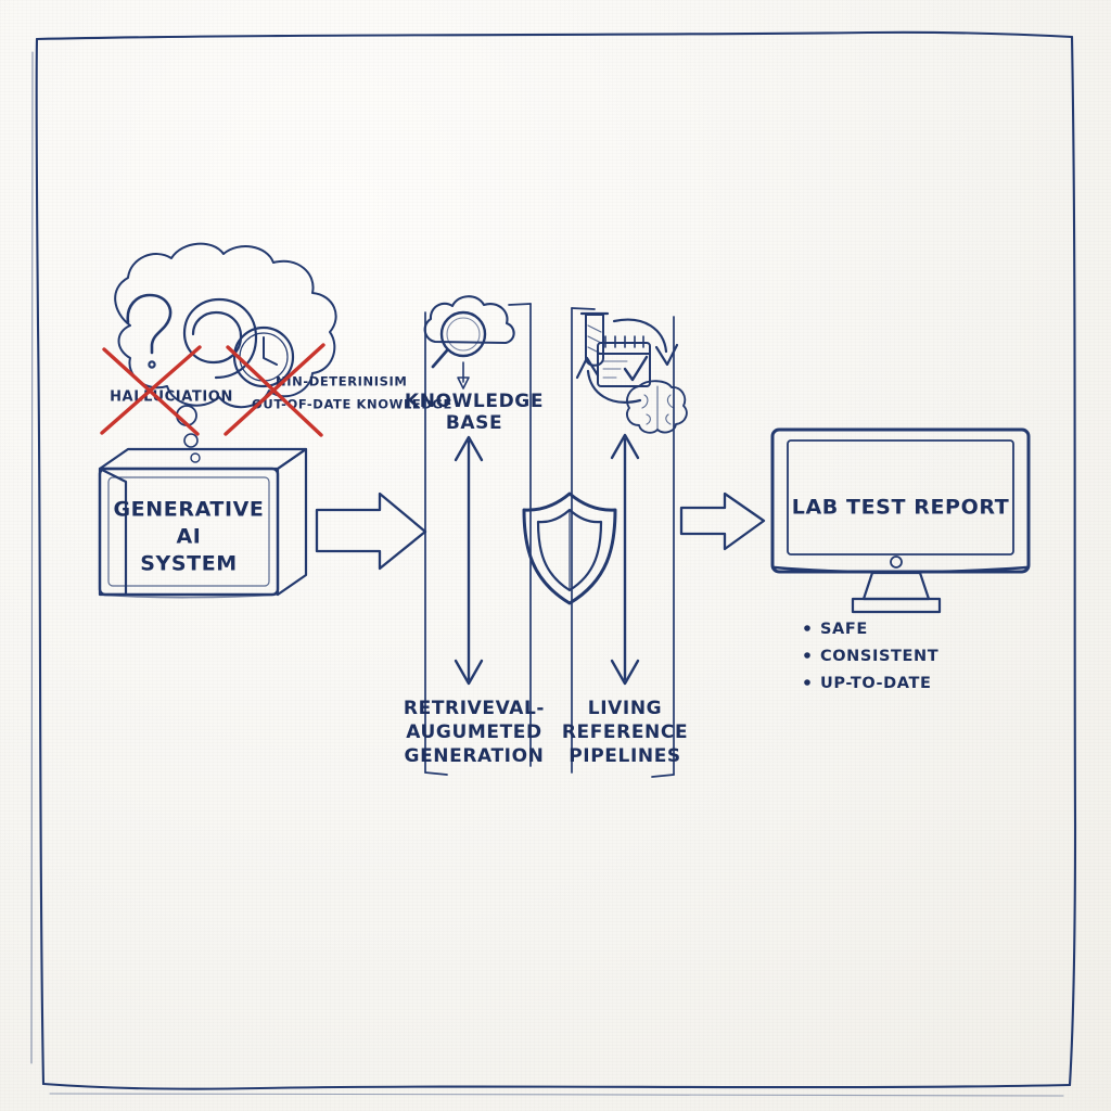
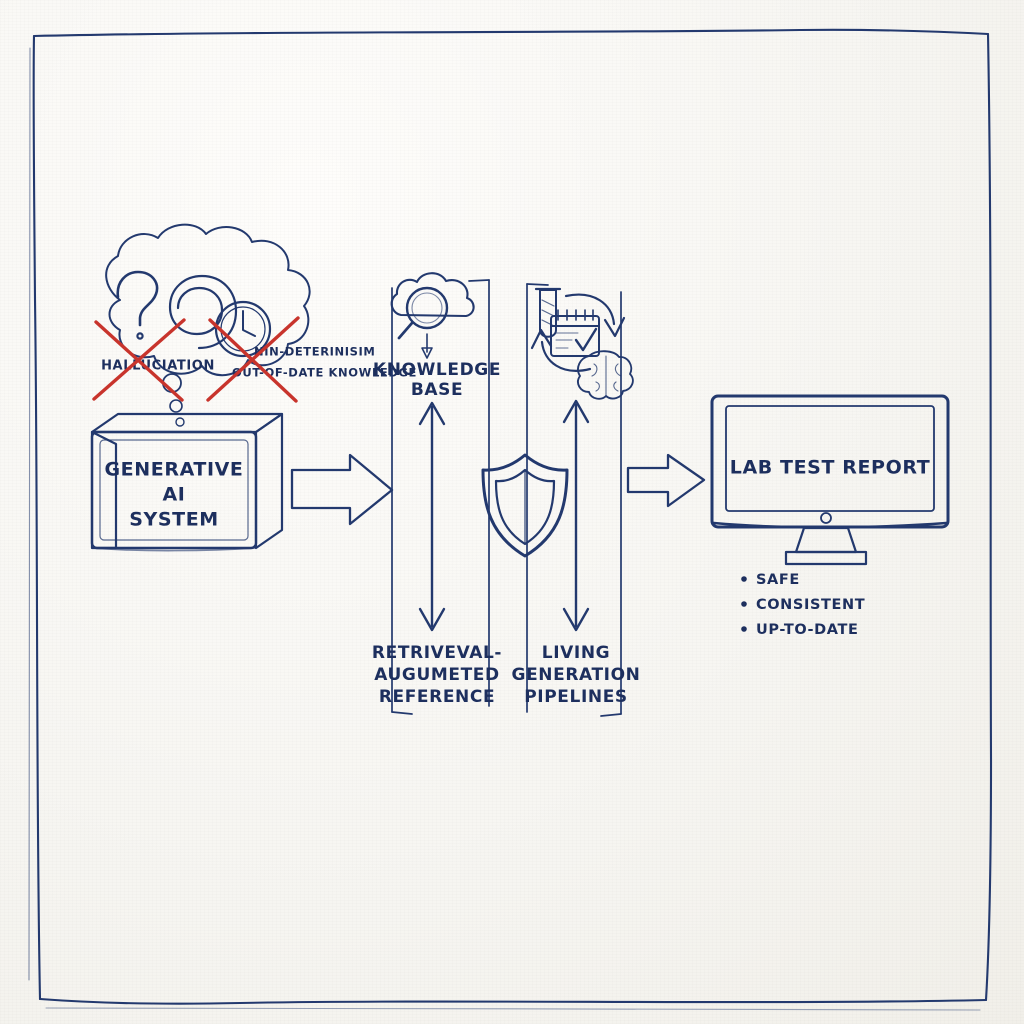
  HALLCIATION
  IN-DETERINISIM
  UT-OF-DATE KNOWLEDGE
  GENERATIVE
  AI
  SYSTEM
  KNOWLEDGE
  BASE
  RETRIVEVAL-
  AUGUMETED
- GENERATION
+ REFERENCE
  LIVING
- REFERENCE
+ GENERATION
  PIPELINES
  LAB TEST REPORT
  SAFE
  CONSISTENT
  UP-TO-DATE
